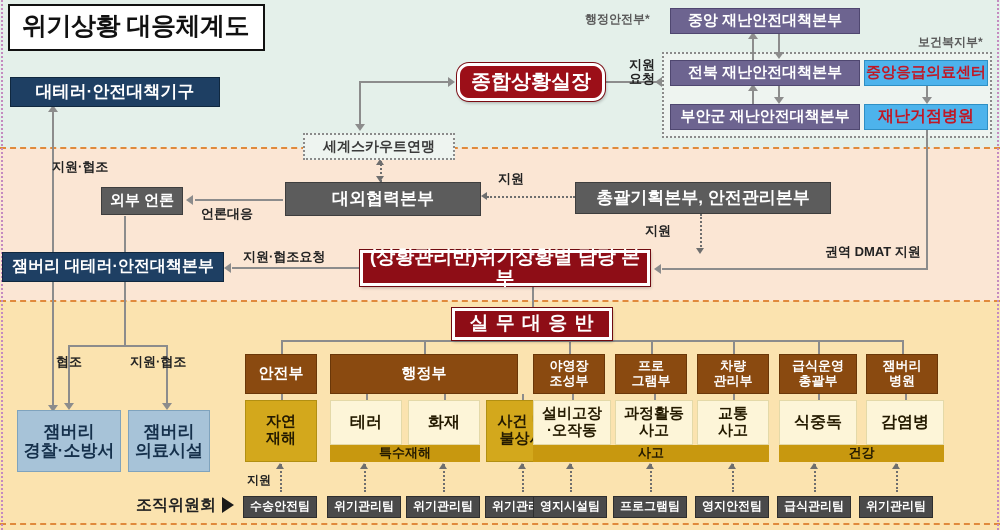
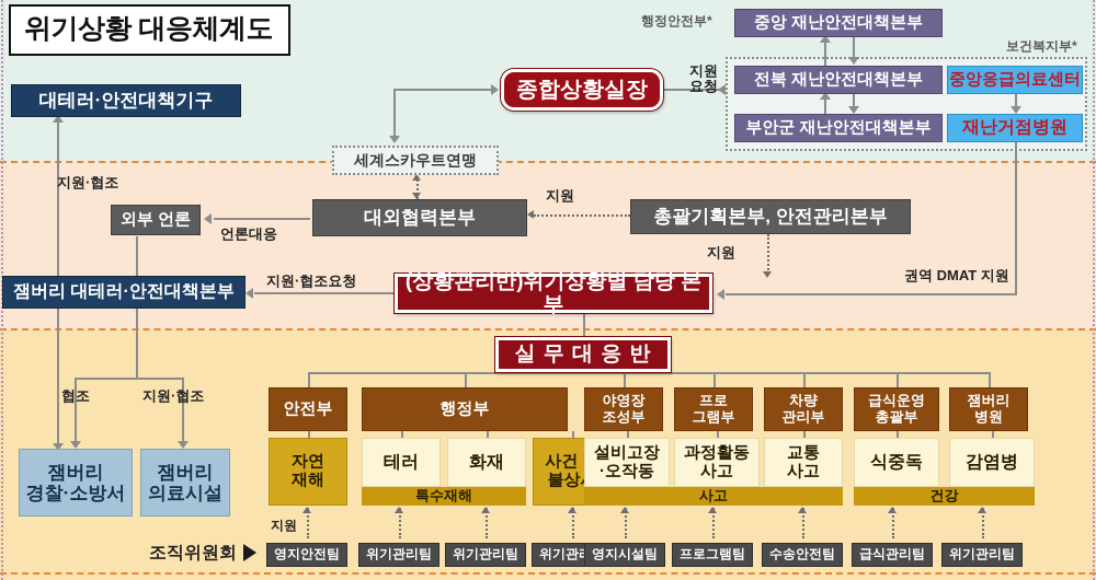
  위기상황 대응체계도
  대테러·안전대책기구
  종합상황실장
  세계스카우트연맹
  행정안전부*
  보건복지부*
  중앙 재난안전대책본부
  전북 재난안전대책본부
  부안군 재난안전대책본부
  중앙응급의료센터
  재난거점병원
  지원
  요청
  지원·협조
  외부 언론
  언론대응
  대외협력본부
  지원
  총괄기획본부, 안전관리본부
  지원
  잼버리 대테러·안전대책본부
  지원·협조요청
  (상황관리반)위기상황별 담당 본부
  권역 DMAT 지원
  협조
  지원·협조
  잼버리
  경찰·소방서
  잼버리
  의료시설
  실 무 대 응 반
  안전부
  행정부
  야영장
  조성부
  프로
  그램부
  차량
  관리부
  급식운영
  총괄부
  잼버리
  병원
  자연
  재해
  테러
  화재
  설비고장
  ·오작동
  과정활동
  사고
  교통
  사고
  식중독
  감염병
  특수재해
  사고
  건강
- 수송안전팀
+ 영지안전팀
  위기관리팀
  위기관리팀
  영지시설팀
  프로그램팀
- 영지안전팀
+ 수송안전팀
  급식관리팀
  위기관리팀
  지원
  조직위원회
